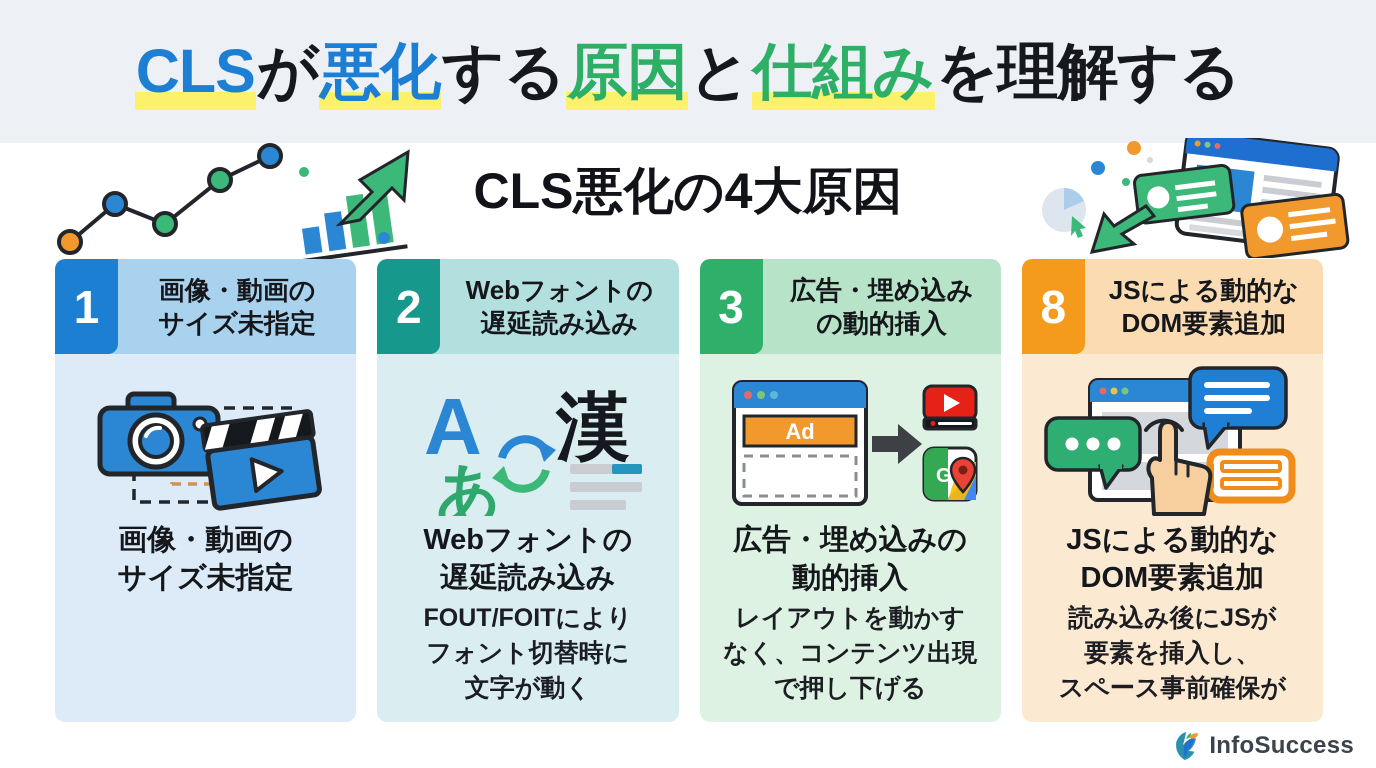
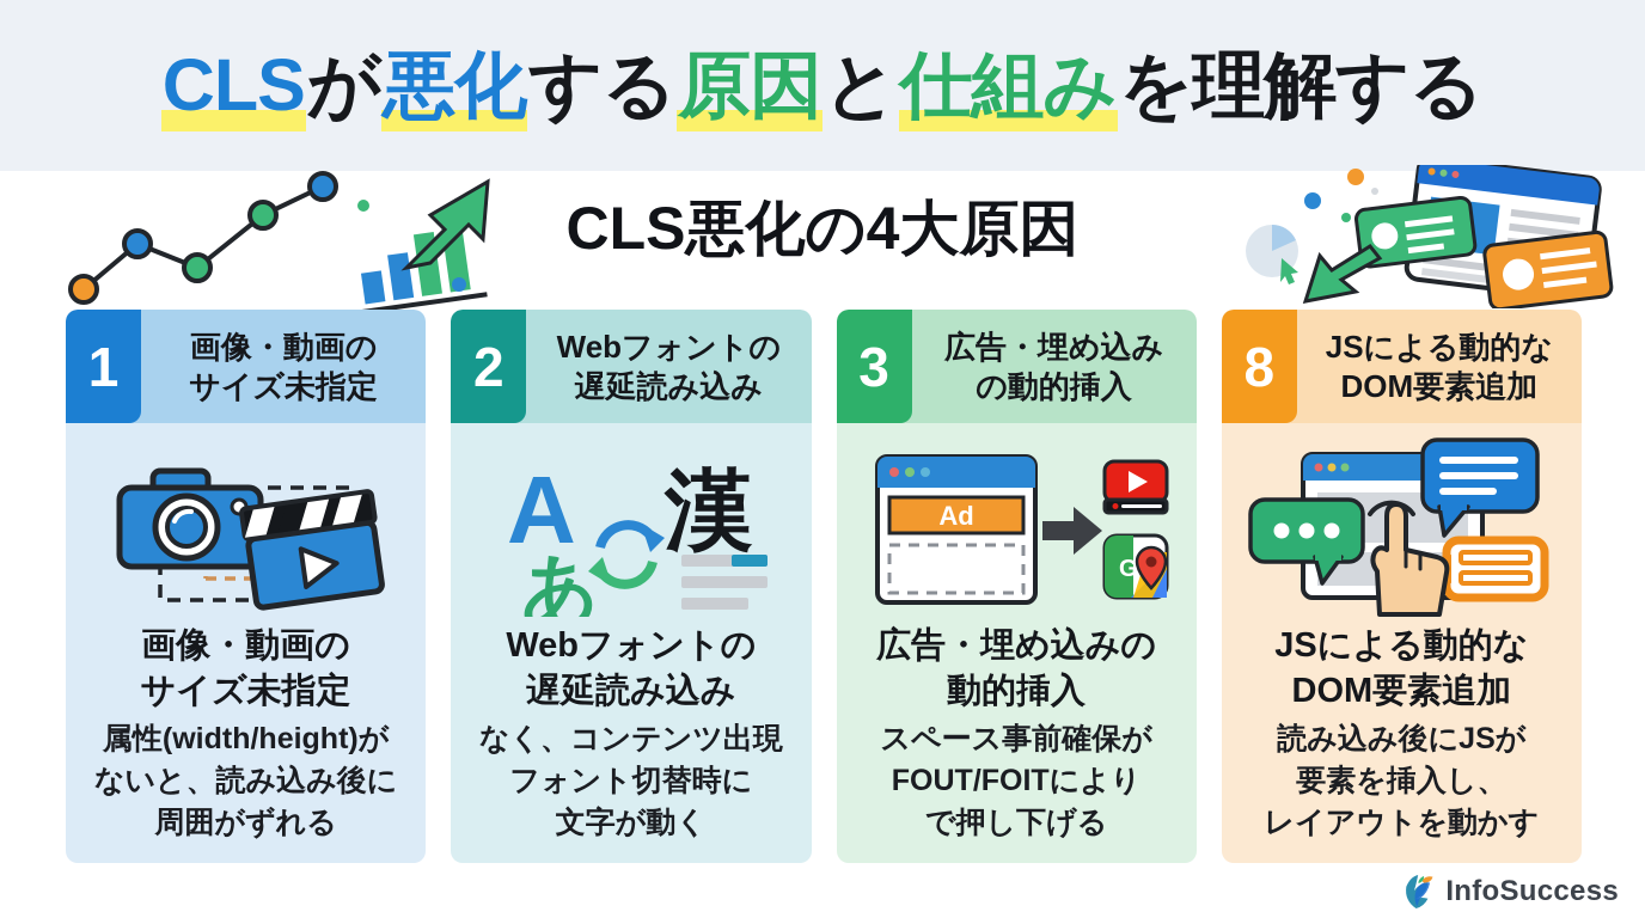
  CLSが悪化する原因と仕組みを理解する
  CLS悪化の4大原因
  1
  画像・動画の
  サイズ未指定
  画像・動画の
  サイズ未指定
+ 属性(width/height)が
+ ないと、読み込み後に
+ 周囲がずれる
  2
  Webフォントの
  遅延読み込み
  A
  あ
  漢
  Webフォントの
  遅延読み込み
- FOUT/FOITにより
+ なく、コンテンツ出現
  フォント切替時に
  文字が動く
  3
  広告・埋め込み
  の動的挿入
  Ad
  G
  広告・埋め込みの
  動的挿入
- レイアウトを動かす
+ スペース事前確保が
- なく、コンテンツ出現
+ FOUT/FOITにより
  で押し下げる
  8
  JSによる動的な
  DOM要素追加
  JSによる動的な
  DOM要素追加
  読み込み後にJSが
  要素を挿入し、
- スペース事前確保が
+ レイアウトを動かす
  InfoSuccess
